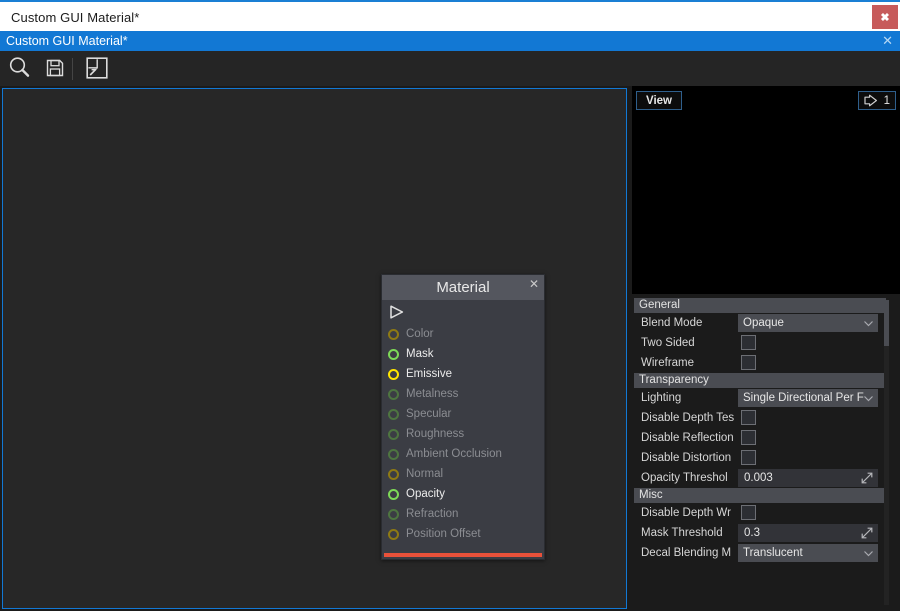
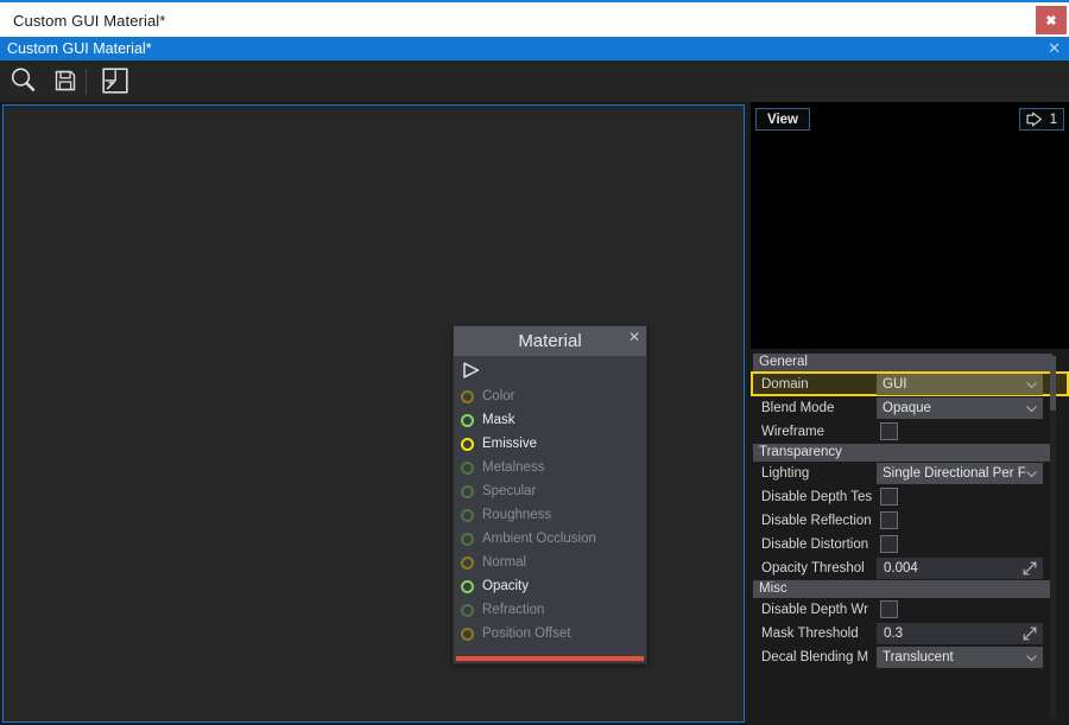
  Custom GUI Material*
  ✖
  Custom GUI Material*
  ✕
  Material
  ✕
  Color
  Mask
  Emissive
  Metalness
  Specular
  Roughness
  Ambient Occlusion
  Normal
  Opacity
  Refraction
  Position Offset
  View
  1
  General
+ Domain
+ GUI
  Blend Mode
  Opaque
- Two Sided
  Wireframe
  Transparency
  Lighting
  Single Directional Per F
  Disable Depth Tes
  Disable Reflection
  Disable Distortion
  Opacity Threshol
- 0.003
+ 0.004
  Misc
  Disable Depth Wr
  Mask Threshold
  0.3
  Decal Blending M
  Translucent
